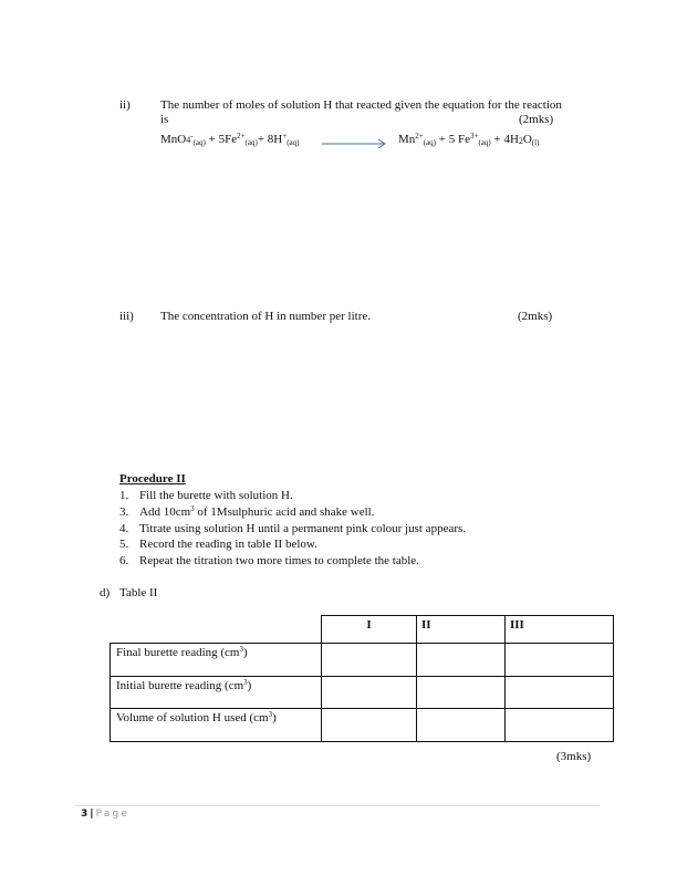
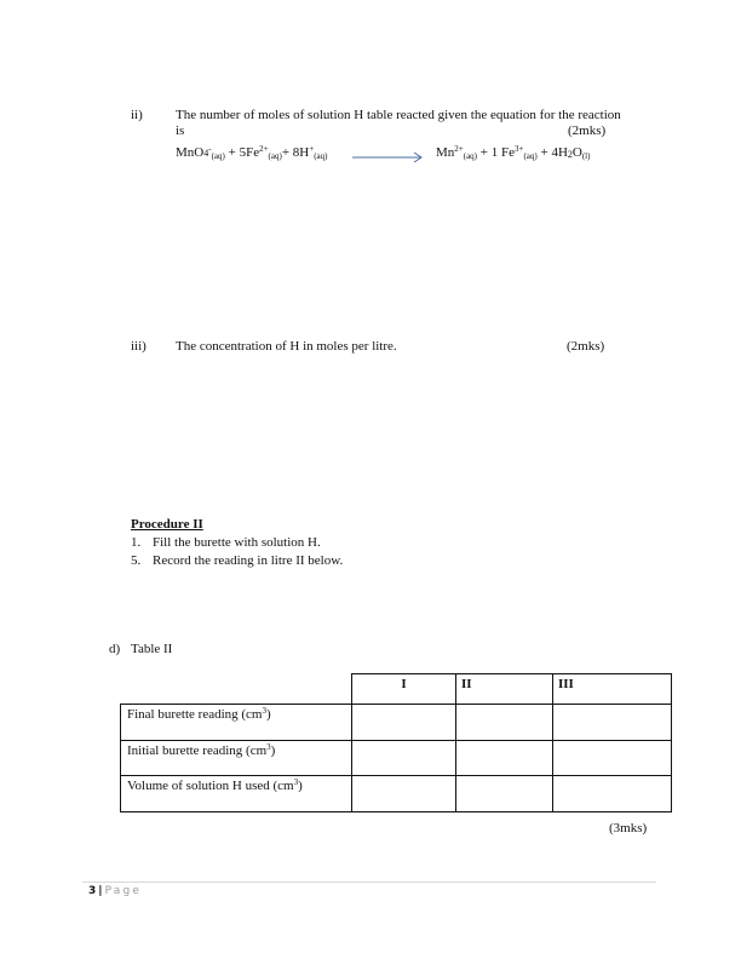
  ii)
- The number of moles of solution H that reacted given the equation for the reaction
+ The number of moles of solution H table reacted given the equation for the reaction
  is
  (2mks)
  MnO4-(aq) + 5Fe2+(aq)+ 8H+(aq)
- Mn2+(aq) + 5 Fe3+(aq) + 4H2O(l)
+ Mn2+(aq) + 1 Fe3+(aq) + 4H2O(l)
  iii)
- The concentration of H in number per litre.
+ The concentration of H in moles per litre.
  (2mks)
  Procedure II
  1. Fill the burette with solution H.
- 3. Add 10cm3 of 1Msulphuric acid and shake well.
- 4. Titrate using solution H until a permanent pink colour just appears.
- 5. Record the reading in table II below.
+ 5. Record the reading in litre II below.
- 6. Repeat the titration two more times to complete the table.
  d)
  Table II
  	I	II	III
  Final burette reading (cm3)
  Initial burette reading (cm3)
  Volume of solution H used (cm3)
  (3mks)
  3 | Page
